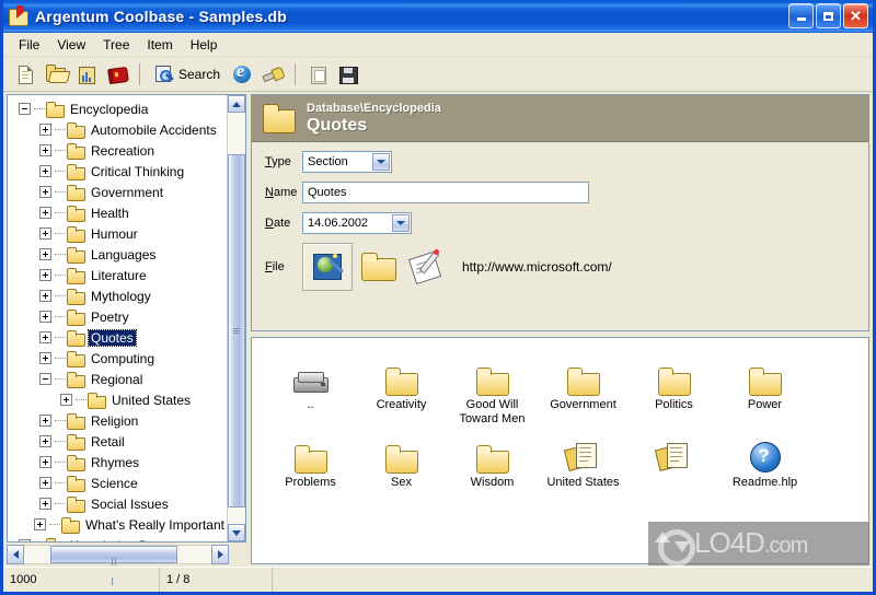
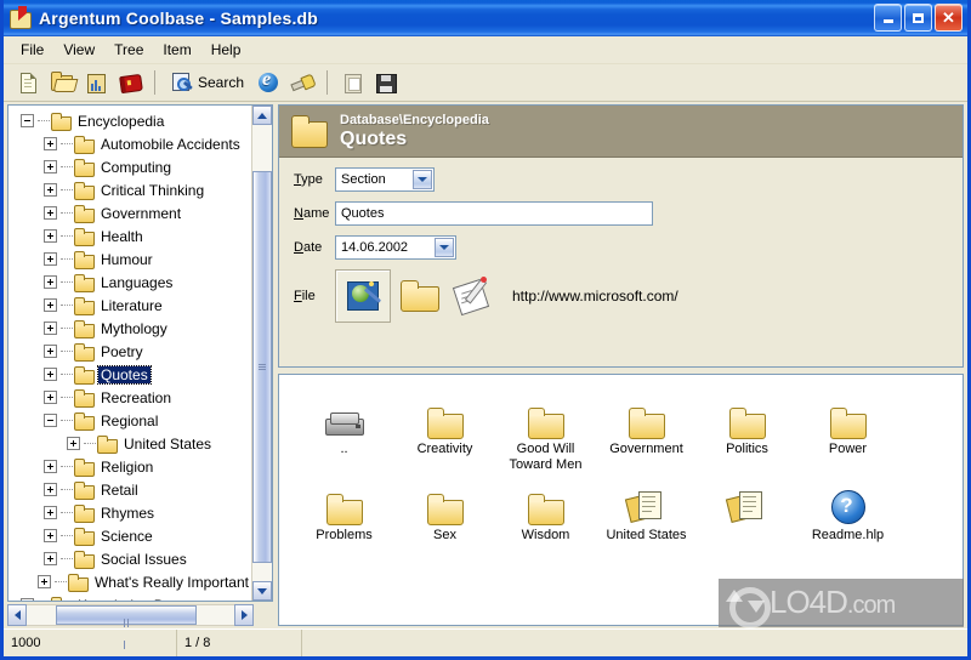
  Argentum Coolbase - Samples.db
  ✕
  File
  View
  Tree
  Item
  Help
  Search
  Encyclopedia
  Automobile Accidents
- Recreation
+ Computing
  Critical Thinking
  Government
  Health
  Humour
  Languages
  Literature
  Mythology
  Poetry
  Quotes
- Computing
+ Recreation
  Regional
  United States
  Religion
  Retail
  Rhymes
  Science
  Social Issues
  What's Really Important
  Database\Encyclopedia
  Quotes
  Type
  Section
  Name
  Quotes
  Date
  14.06.2002
  File
  http://www.microsoft.com/
  ..
  Creativity
  Good Will Toward Men
  Government
  Politics
  Power
  Problems
  Sex
  Wisdom
  United States
  ?
  Readme.hlp
  1000
  1 / 8
  LO4D.com
